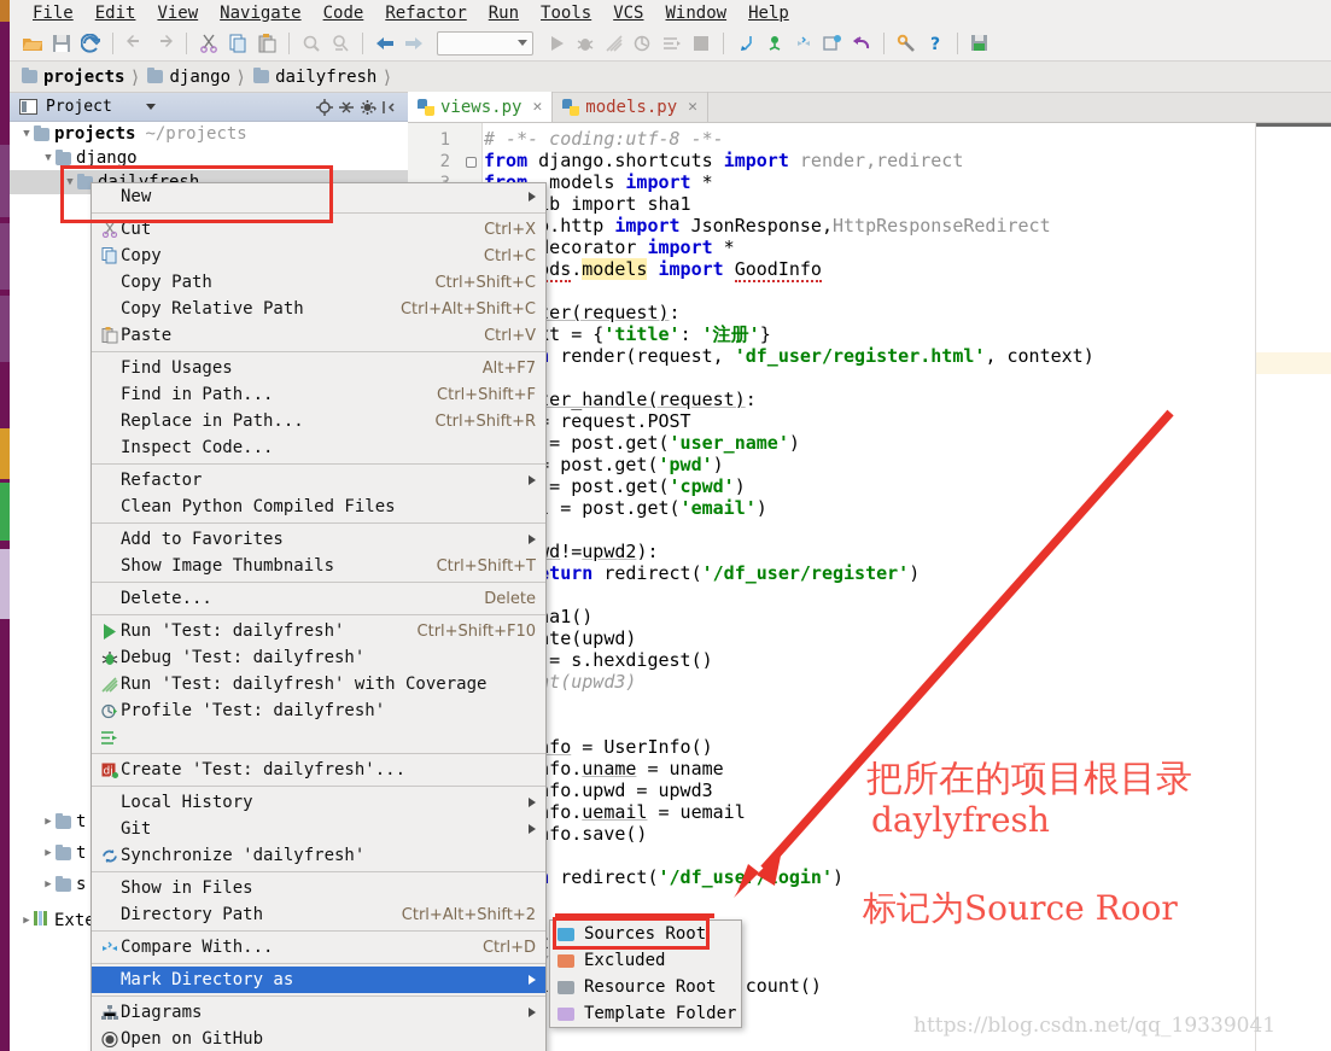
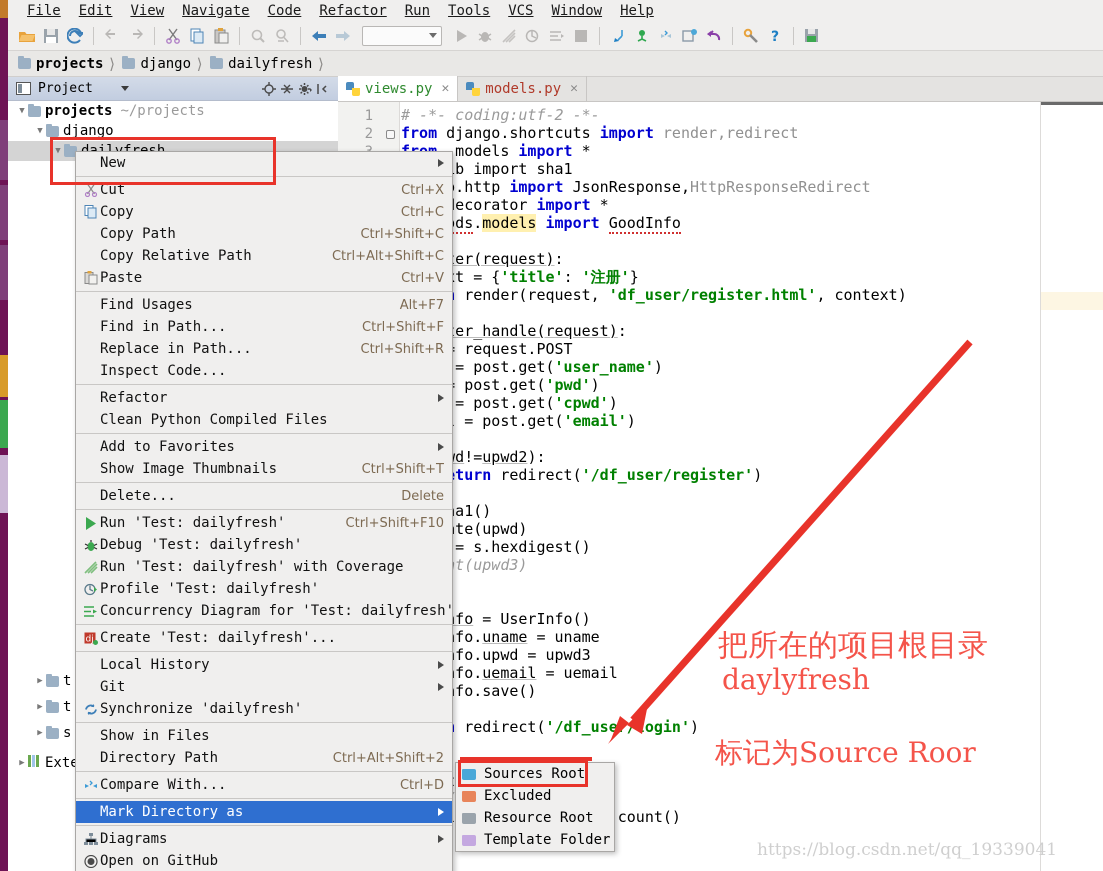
  File
  Edit
  View
  Navigate
  Code
  Refactor
  Run
  Tools
  VCS
  Window
  Help
  ?
  projects
  ⟩
  django
  ⟩
  dailyfresh
  ⟩
  Project
  ▼
  projects
  ~/projects
  ▼
  django
  ▼
  ▶
  t
  ▶
  t
  ▶
  s
  ▶
  views.py
  ✕
  models.py
  ✕
  1
  2
- # -*- coding:utf-8 -*-
+ # -*- coding:utf-2 -*-
  from django.shortcuts import render,redirect
  models import *
  .http import JsonResponse,HttpResponseRedirect
  ecorator import *
  ds.models import GoodInfo
  t = {'title': '注册'}
  render(request, 'df_user/register.html', context)
  er_handle(request):
  request.POST
  = post.get('user_name')
  post.get('pwd')
  = post.get('cpwd')
  = post.get('email')
  turn redirect('/df_user/register')
  = s.hexdigest()
  fo.uname = uname
  fo.uemail = uemail
  redirect('/df_useogin')
  New
  Cut
  Ctrl+X
  Copy
  Ctrl+C
  Copy Path
  Ctrl+Shift+C
  Copy Relative Path
  Ctrl+Alt+Shift+C
  Paste
  Ctrl+V
  Find Usages
  Alt+F7
  Find in Path...
  Ctrl+Shift+F
  Replace in Path...
  Ctrl+Shift+R
  Inspect Code...
  Refactor
  Clean Python Compiled Files
  Add to Favorites
  Show Image Thumbnails
  Ctrl+Shift+T
  Delete...
  Delete
  Run 'Test: dailyfresh'
  Ctrl+Shift+F10
  Debug 'Test: dailyfresh'
  Run 'Test: dailyfresh' with Coverage
  Profile 'Test: dailyfresh'
+ Concurrency Diagram for 'Test: dailyfresh'
  dj
  Create 'Test: dailyfresh'...
  Local History
  Git
  Synchronize 'dailyfresh'
  Show in Files
  Directory Path
  Ctrl+Alt+Shift+2
  Compare With...
  Ctrl+D
  Mark Directory as
  Diagrams
  Open on GitHub
  Sources Root
  Excluded
  Resource Root
  Template Folder
  把所在的项目根目录
  daylyfresh
  标记为Source Roor
  https://blog.csdn.net/qq_19339041
